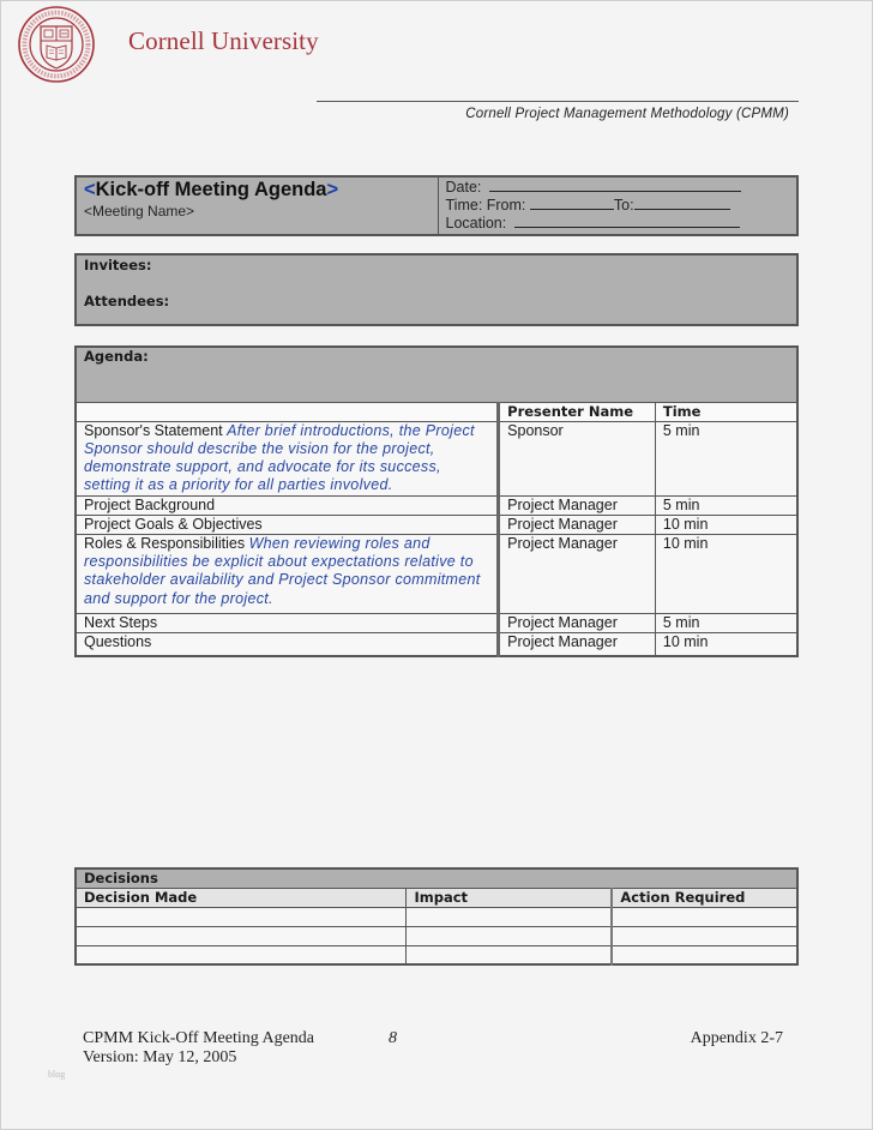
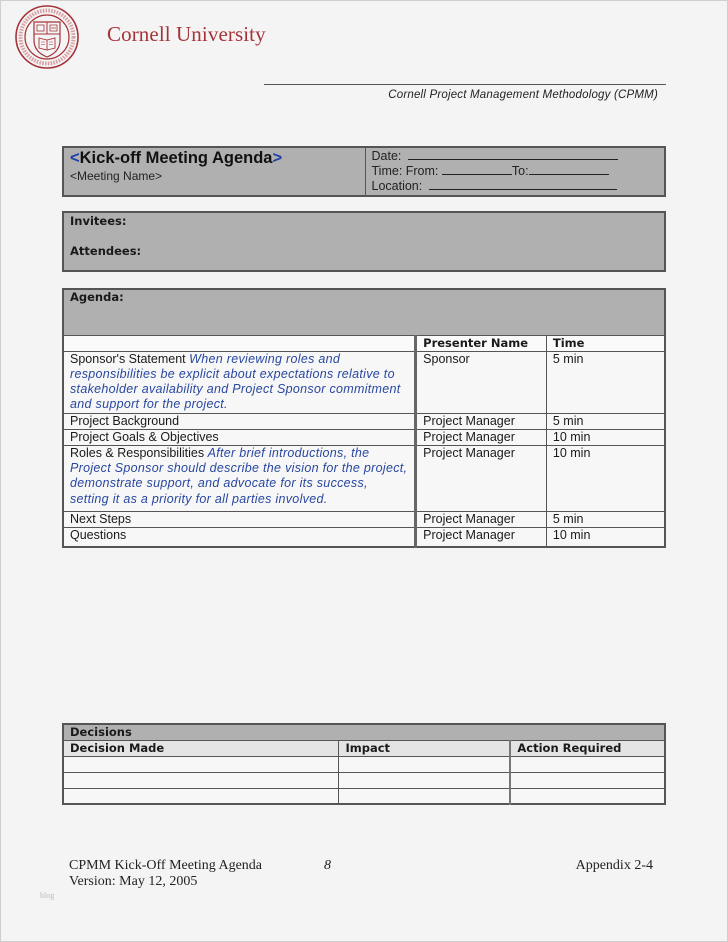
  Cornell University
  Cornell Project Management Methodology (CPMM)
  <Kick-off Meeting Agenda> <Meeting Name>	Date: Time: From: To: Location:
  Invitees: Attendees:
  Agenda:
  	Presenter Name	Time
- Sponsor's Statement After brief introductions, the Project Sponsor should describe the vision for the project, demonstrate support, and advocate for its success, setting it as a priority for all parties involved.	Sponsor	5 min
+ Sponsor's Statement When reviewing roles and responsibilities be explicit about expectations relative to stakeholder availability and Project Sponsor commitment and support for the project.	Sponsor	5 min
  Project Background	Project Manager	5 min
  Project Goals & Objectives	Project Manager	10 min
- Roles & Responsibilities When reviewing roles and responsibilities be explicit about expectations relative to stakeholder availability and Project Sponsor commitment and support for the project.	Project Manager	10 min
+ Roles & Responsibilities After brief introductions, the Project Sponsor should describe the vision for the project, demonstrate support, and advocate for its success, setting it as a priority for all parties involved.	Project Manager	10 min
  Next Steps	Project Manager	5 min
  Questions	Project Manager	10 min
  Decisions
  Decision Made	Impact	Action Required
  CPMM Kick-Off Meeting Agenda
  8
- Appendix 2-7
+ Appendix 2-4
  Version: May 12, 2005
  blog
